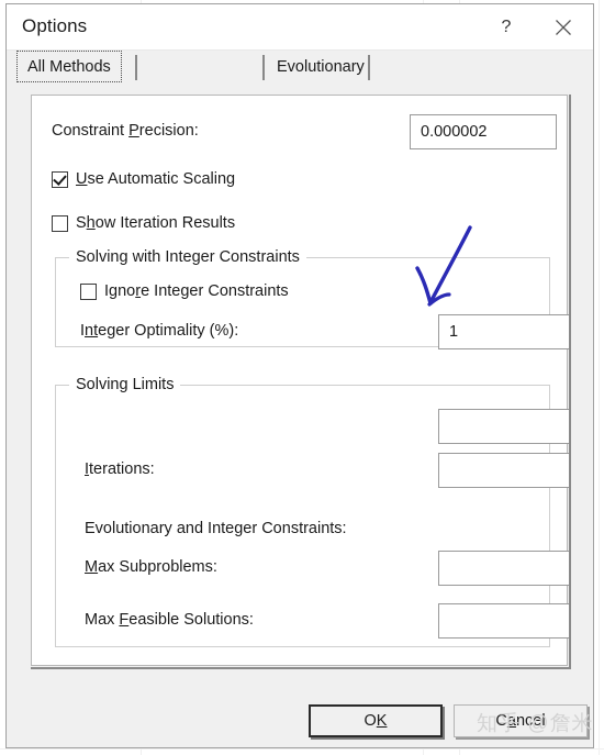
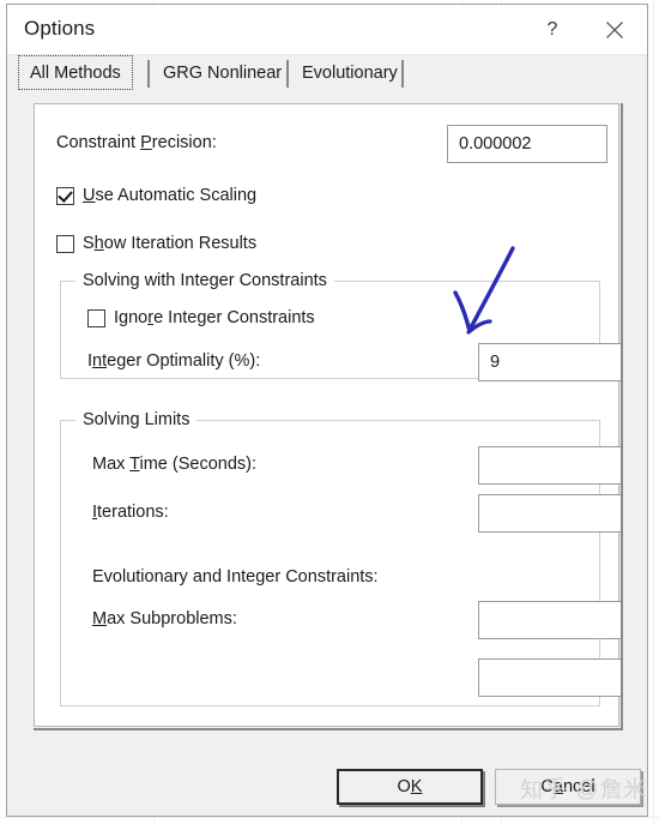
  Options
  ?
  All Methods
+ GRG Nonlinear
  Evolutionary
  Constraint Precision:
  0.000002
  Use Automatic Scaling
  Show Iteration Results
  Solving with Integer Constraints
  Ignore Integer Constraints
  Integer Optimality (%):
- 1
+ 9
  Solving Limits
+ Max Time (Seconds):
  Iterations:
  Evolutionary and Integer Constraints:
  Max Subproblems:
- Max Feasible Solutions:
  OK
  Cancel
  知乎 @詹米
